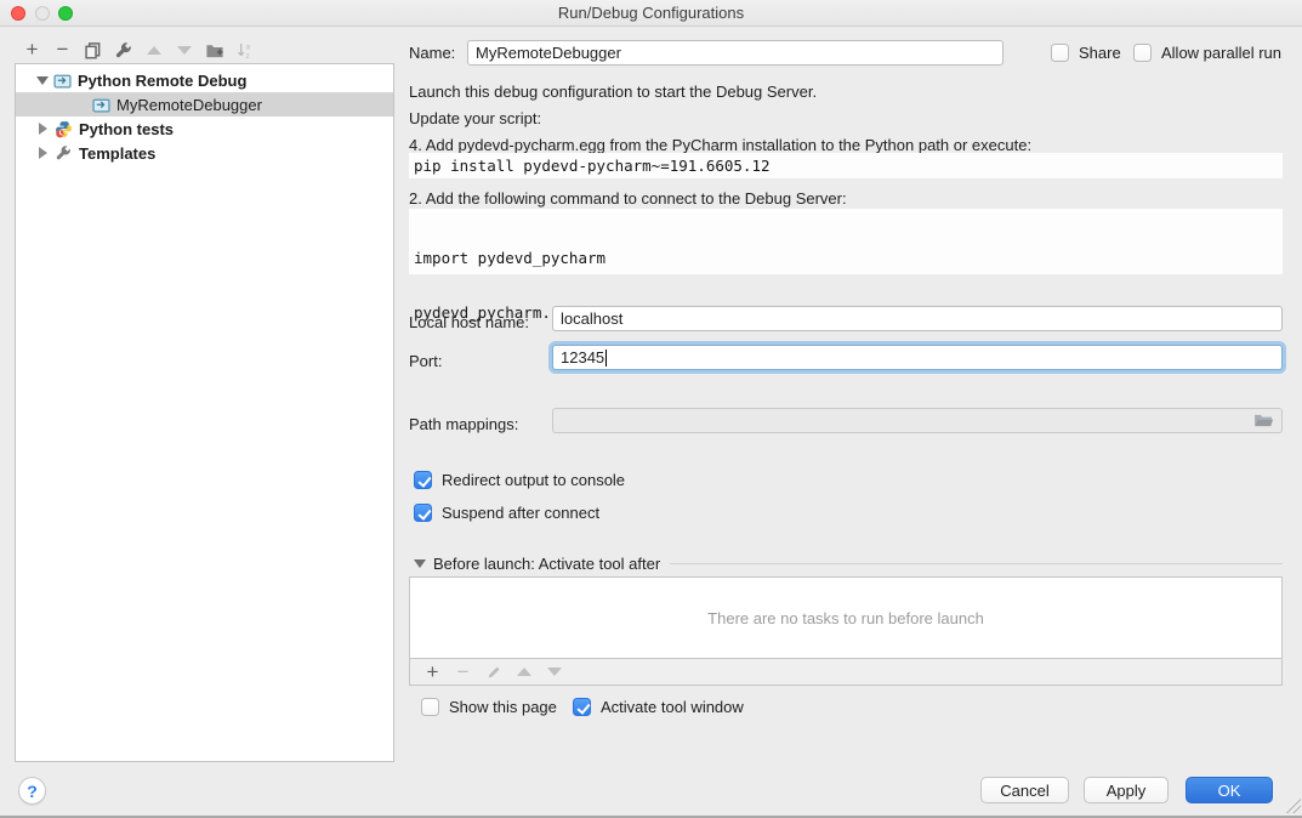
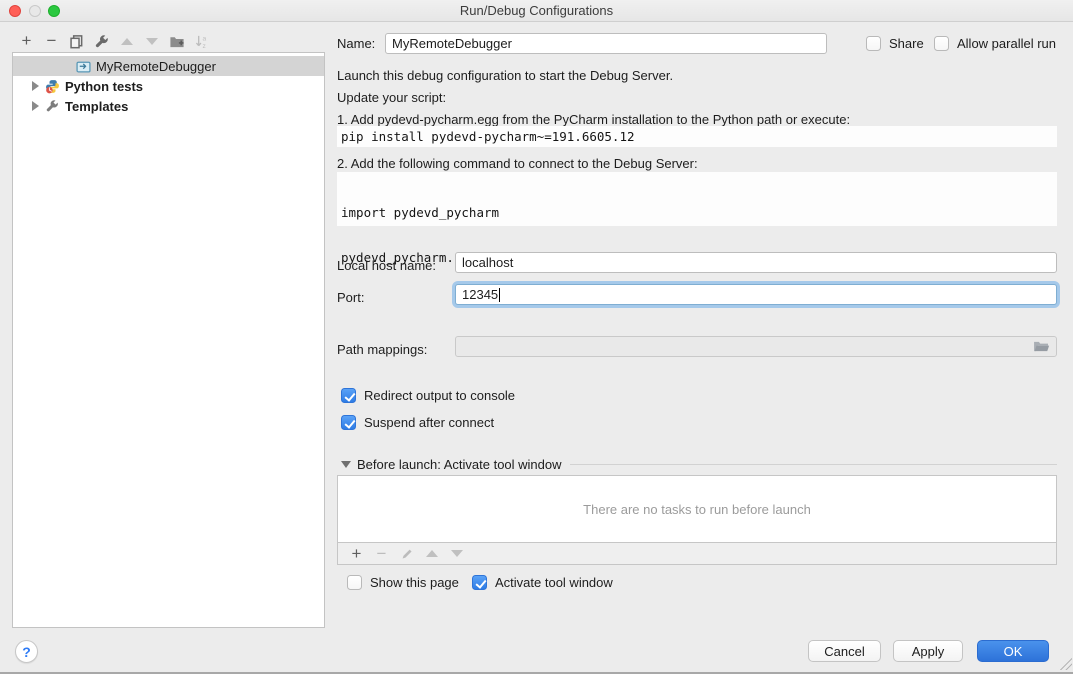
  Run/Debug Configurations
  +
  −
- Python Remote Debug
  MyRemoteDebugger
  Python tests
  Templates
  Name:
  MyRemoteDebugger
  Share
  Allow parallel run
  Launch this debug configuration to start the Debug Server.
  Update your script:
- 4. Add pydevd-pycharm.egg from the PyCharm installation to the Python path or execute:
+ 1. Add pydevd-pycharm.egg from the PyCharm installation to the Python path or execute:
  pip install pydevd-pycharm~=191.6605.12
  2. Add the following command to connect to the Debug Server:
  import pydevd_pycharm
  Local host name:
  localhost
  Port:
  12345
  Path mappings:
  Redirect output to console
  Suspend after connect
- Before launch: Activate tool after
+ Before launch: Activate tool window
  There are no tasks to run before launch
  +
  −
  Show this page
  Activate tool window
  ?
  Cancel
  Apply
  OK
